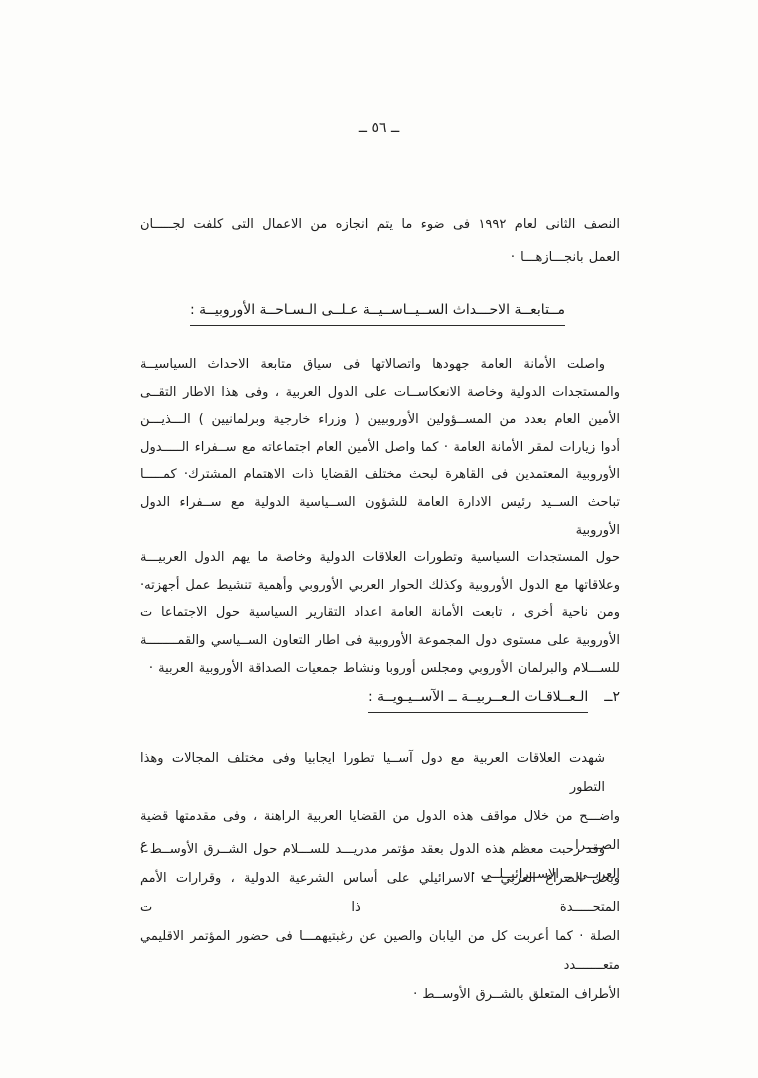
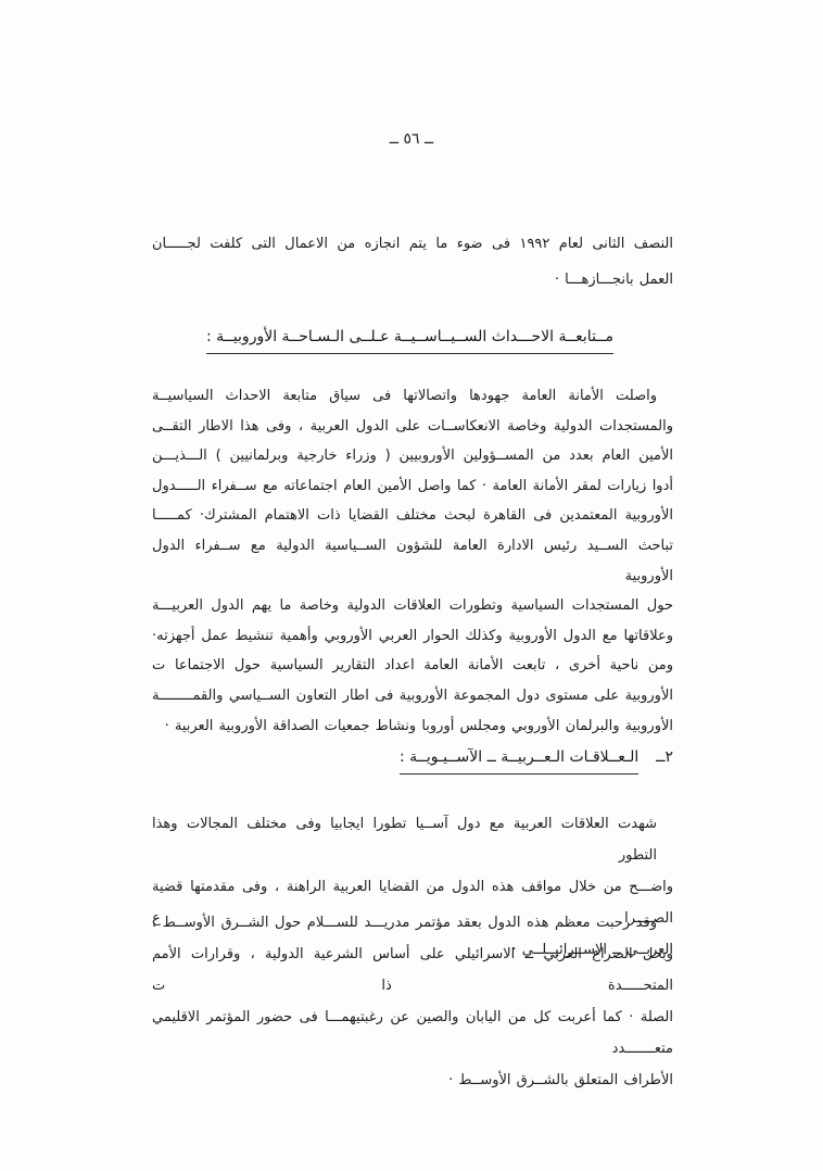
  ــ ٥٦ ــ
  النصف الثانى لعام ١٩٩٢ فى ضوء ما يتم انجازه من الاعمال التى كلفت لجـــــان
  العمل بانجـــازهـــا ·
  مــتابعــة الاحـــداث الســيــاســيــة عـلــى الـسـاحــة الأوروبيــة :
  واصلت الأمانة العامة جهودها واتصالاتها فى سياق متابعة الاحداث السياسيــة
  والمستجدات الدولية وخاصة الانعكاســات على الدول العربية ، وفى هذا الاطار التقــى
  الأمين العام بعدد من المســؤولين الأوروبيين ( وزراء خارجية وبرلمانيين ) الـــذيـــن
  أدوا زيارات لمقر الأمانة العامة · كما واصل الأمين العام اجتماعاته مع ســفراء الـــــدول
  الأوروبية المعتمدين فى القاهرة لبحث مختلف القضايا ذات الاهتمام المشترك· كمـــــا
  تباحث الســيد رئيس الادارة العامة للشؤون الســياسية الدولية مع ســفراء الدول الأوروبية
  حول المستجدات السياسية وتطورات العلاقات الدولية وخاصة ما يهم الدول العربيـــة
  وعلاقاتها مع الدول الأوروبية وكذلك الحوار العربي الأوروبي وأهمية تنشيط عمل أجهزته·
  ومن ناحية أخرى ، تابعت الأمانة العامة اعداد التقارير السياسية حول الاجتماعا ت
  الأوروبية على مستوى دول المجموعة الأوروبية فى اطار التعاون الســياسي والقمــــــــة
- للســـلام والبرلمان الأوروبي ومجلس أوروبا ونشاط جمعيات الصداقة الأوروبية العربية ·
+ الأوروبية والبرلمان الأوروبي ومجلس أوروبا ونشاط جمعيات الصداقة الأوروبية العربية ·
  ٢ــالـعــلاقـات الـعــربيــة ــ الآســيـويــة :
  شهدت العلاقات العربية مع دول آســيا تطورا ايجابيا وفى مختلف المجالات وهذا التطور
  واضـــح من خلال مواقف هذه الدول من القضايا العربية الراهنة ، وفى مقدمتها قضية الصــــرا ع
  العربــي ــ الاســرائيــلــي ·
  وقد رحبت معظم هذه الدول بعقد مؤتمر مدريـــد للســـلام حول الشــرق الأوســط ،
  وبحل الصراع العربي ــ الاسرائيلي على أساس الشرعية الدولية ، وقرارات الأمم المتحـــــدة ذا ت
  الصلة · كما أعربت كل من اليابان والصين عن رغبتيهمـــا فى حضور المؤتمر الاقليمي متعـــــــدد
  الأطراف المتعلق بالشــرق الأوســط ·
